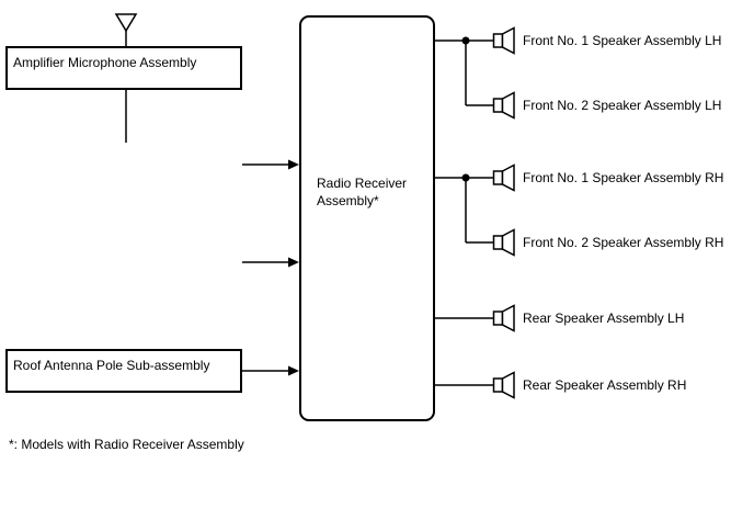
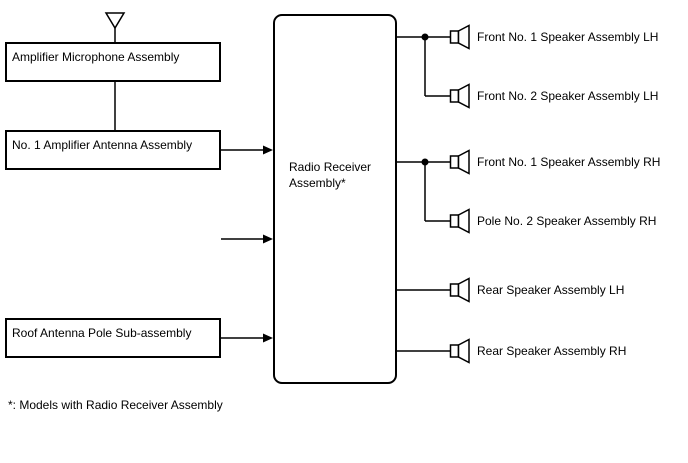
  Amplifier Microphone Assembly
+ No. 1 Amplifier Antenna Assembly
  Roof Antenna Pole Sub-assembly
  Radio Receiver Assembly*
  Front No. 1 Speaker Assembly LH
  Front No. 2 Speaker Assembly LH
  Front No. 1 Speaker Assembly RH
- Front No. 2 Speaker Assembly RH
+ Pole No. 2 Speaker Assembly RH
  Rear Speaker Assembly LH
  Rear Speaker Assembly RH
  *: Models with Radio Receiver Assembly
